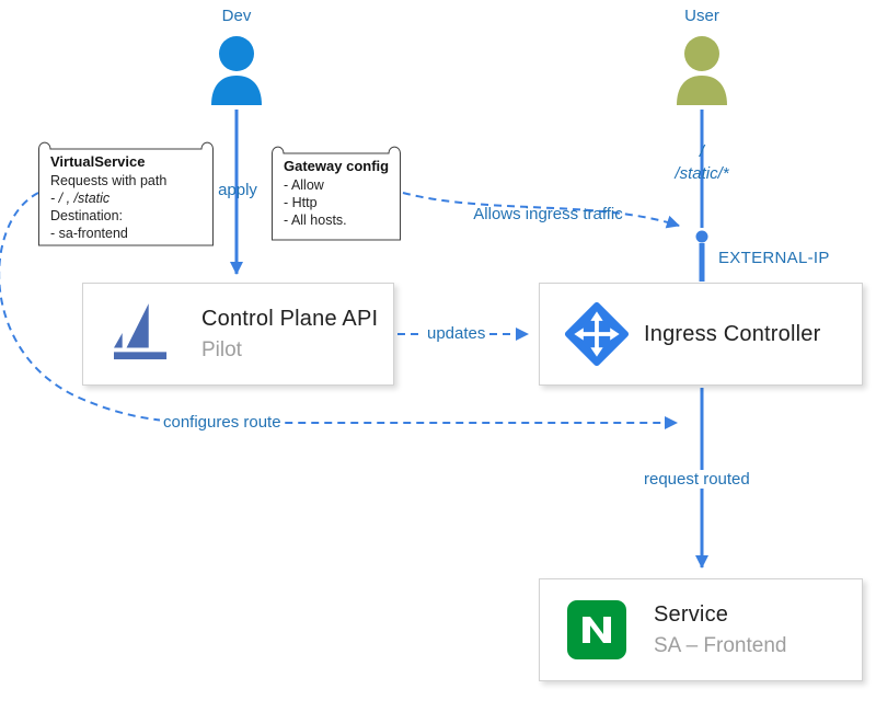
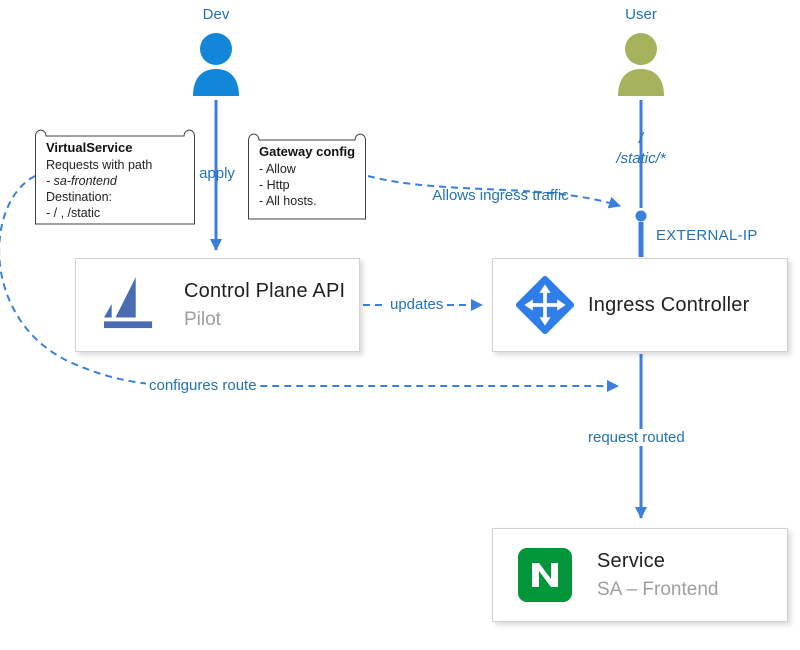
  Dev
  User
  VirtualService
  Requests with path
- - / , /static
+ - sa-frontend
  Destination:
- - sa-frontend
+ - / , /static
  Gateway config
  - Allow
  - Http
  - All hosts.
  Control Plane API
  Pilot
  Ingress Controller
  Service
  SA – Frontend
  apply
  /
  /static/*
  EXTERNAL-IP
  updates
  Allows ingress traffic
  configures route
  request routed
